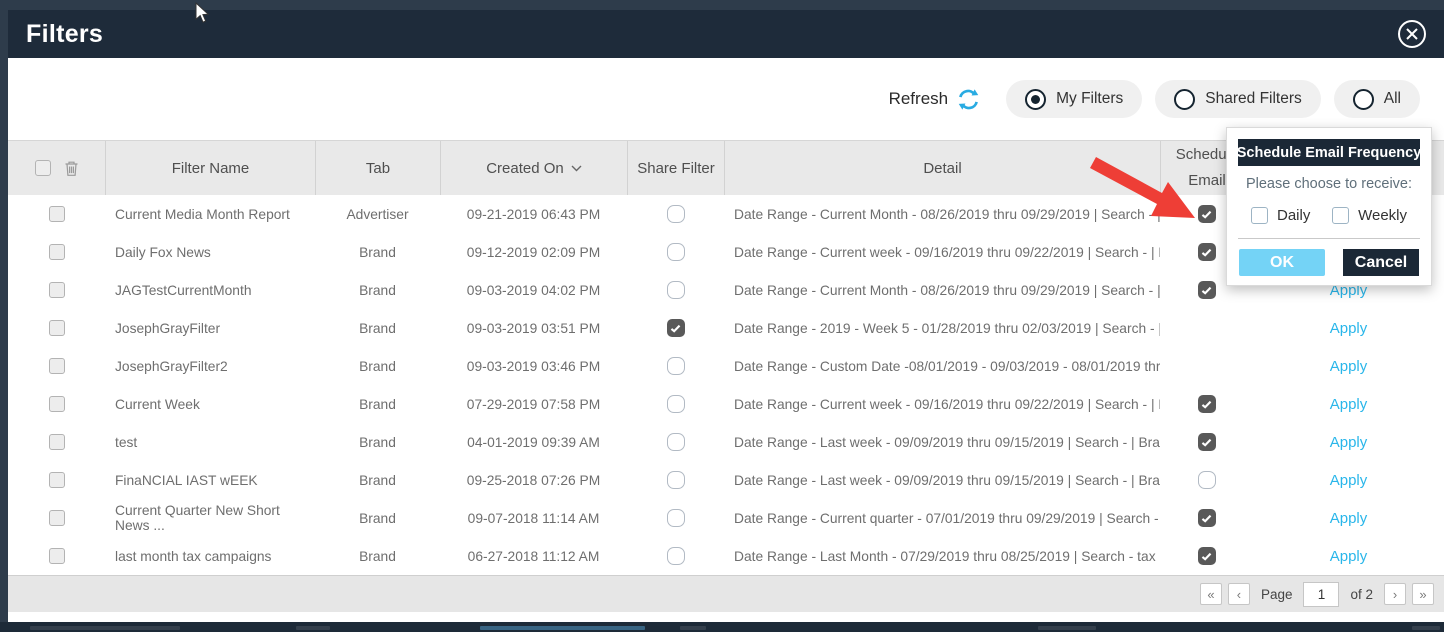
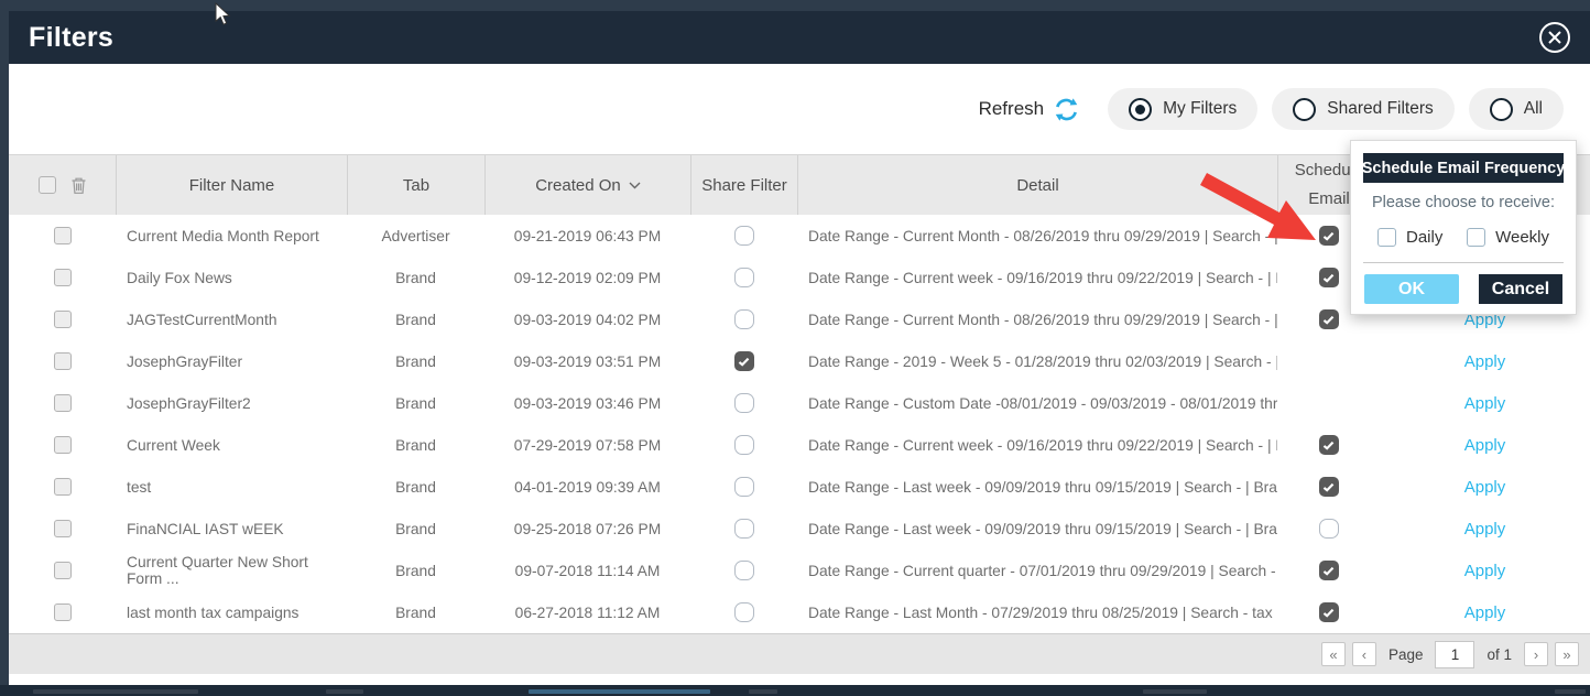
  Filters
  Refresh
  My Filters
  Shared Filters
  All
  Filter Name
  Tab
  Created On
  Share Filter
  Detail
  Schedu Email
  Current Media Month Report
  Advertiser
  09-21-2019 06:43 PM
  Date Range - Current Month - 08/26/2019 thru 09/29/2019 | Search -
  Daily Fox News
  Brand
  09-12-2019 02:09 PM
  Date Range - Current week - 09/16/2019 thru 09/22/2019 | Search - |
  JAGTestCurrentMonth
  Brand
  09-03-2019 04:02 PM
  Date Range - Current Month - 08/26/2019 thru 09/29/2019 | Search - |
  Apply
  JosephGrayFilter
  Brand
  09-03-2019 03:51 PM
  Date Range - 2019 - Week 5 - 01/28/2019 thru 02/03/2019 | Search -
  Apply
  JosephGrayFilter2
  Brand
  09-03-2019 03:46 PM
  Date Range - Custom Date -08/01/2019 - 09/03/2019 - 08/01/2019 thr
  Apply
  Current Week
  Brand
  07-29-2019 07:58 PM
  Date Range - Current week - 09/16/2019 thru 09/22/2019 | Search - |
  Apply
  test
  Brand
  04-01-2019 09:39 AM
  Date Range - Last week - 09/09/2019 thru 09/15/2019 | Search - | Bra
  Apply
  FinaNCIAL IAST wEEK
  Brand
  09-25-2018 07:26 PM
  Date Range - Last week - 09/09/2019 thru 09/15/2019 | Search - | Bra
  Apply
- Current Quarter New Short News ...
+ Current Quarter New Short Form ...
  Brand
  09-07-2018 11:14 AM
  Date Range - Current quarter - 07/01/2019 thru 09/29/2019 | Search -
  Apply
  last month tax campaigns
  Brand
  06-27-2018 11:12 AM
  Date Range - Last Month - 07/29/2019 thru 08/25/2019 | Search - tax
  Apply
  «
  ‹
  Page
  1
- of 2
+ of 1
  ›
  »
  Schedule Email Frequency
  Please choose to receive:
  Daily
  Weekly
  OK
  Cancel
